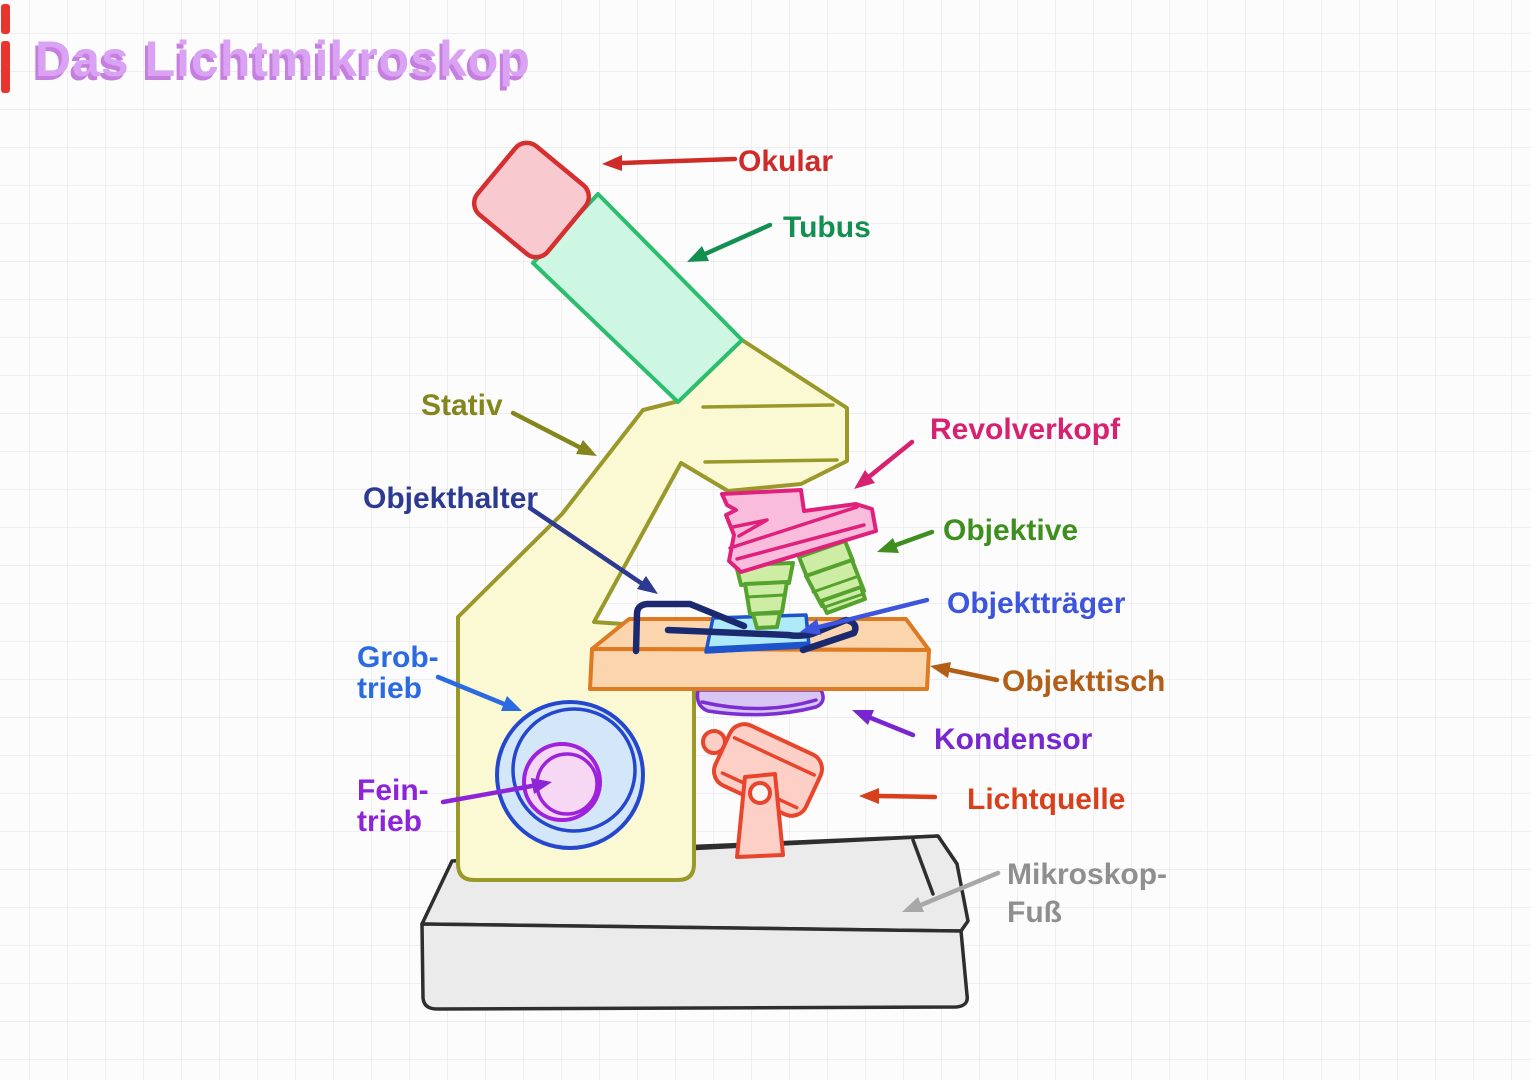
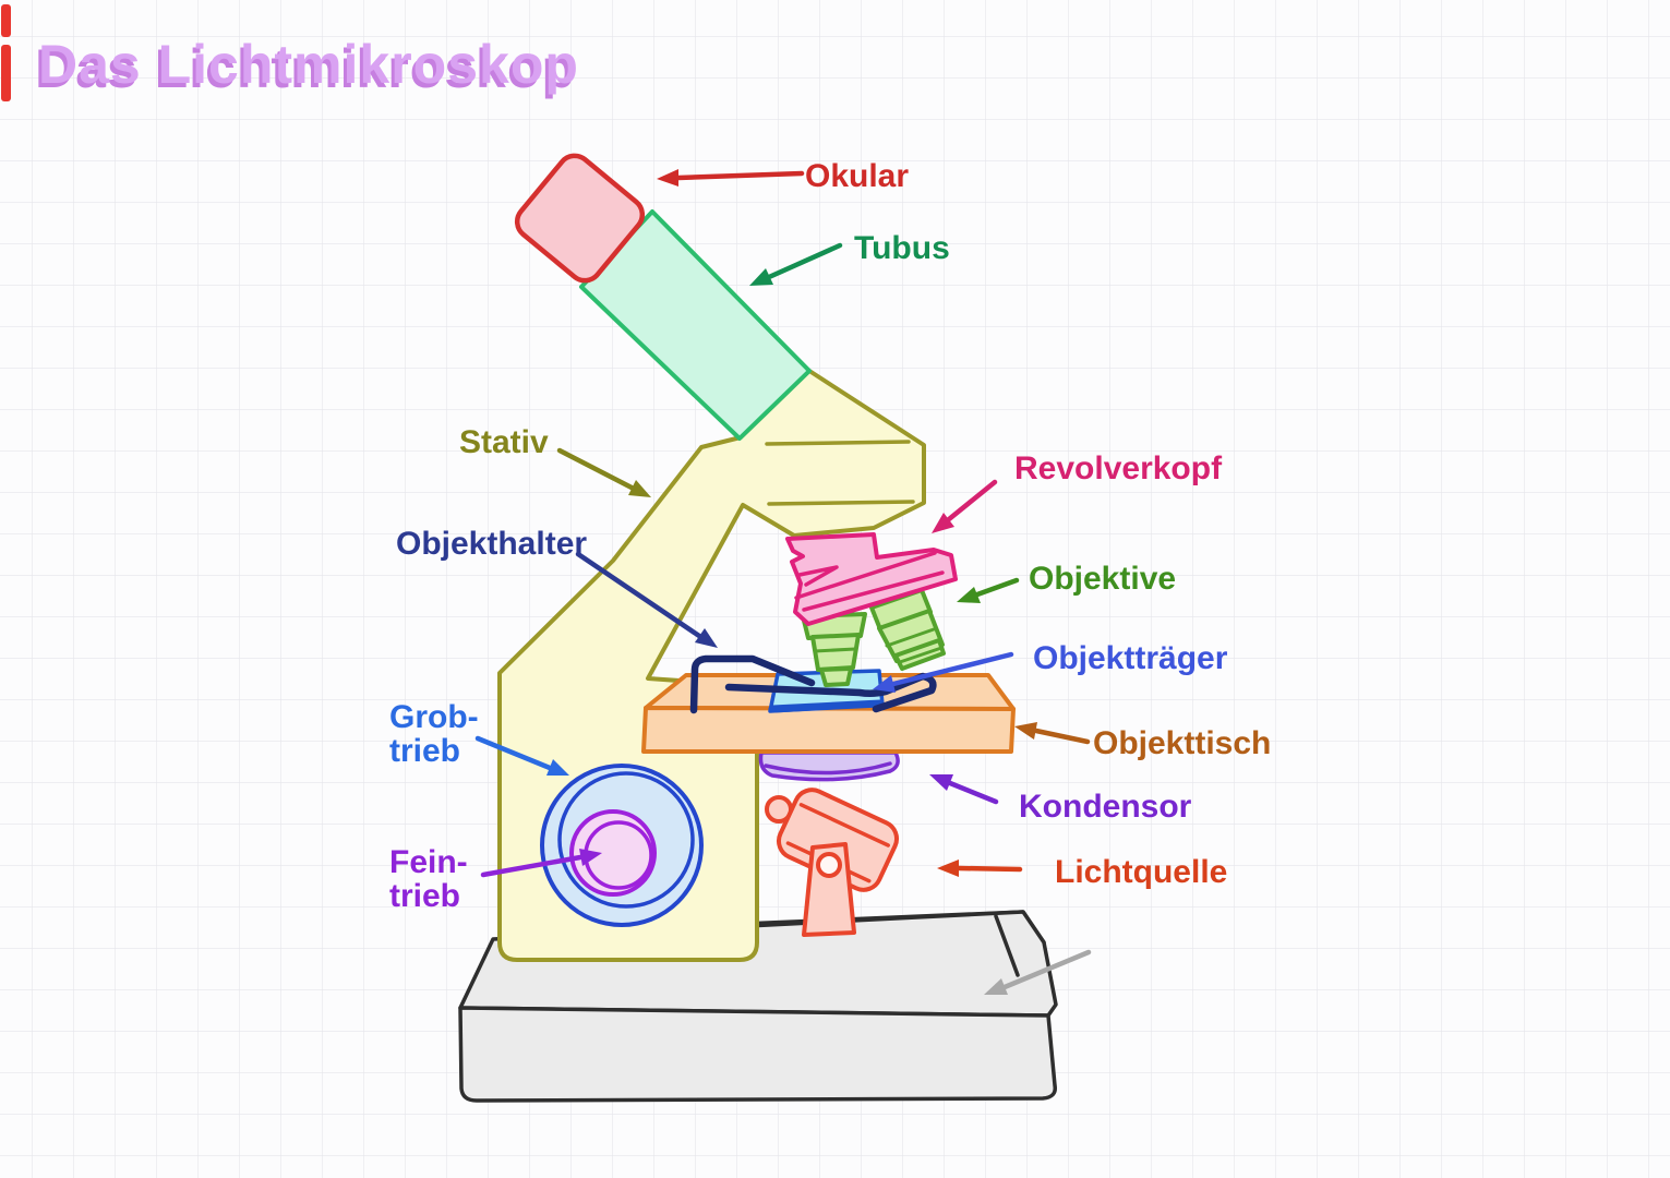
  Das Lichtmikroskop
  Okular
  Tubus
  Stativ
  Objekthalter
  Revolverkopf
  Objektive
  Objektträger
  Objekttisch
  Kondensor
  Lichtquelle
- Mikroskop-
- Fuß
  Grob-
  trieb
  Fein-
  trieb
